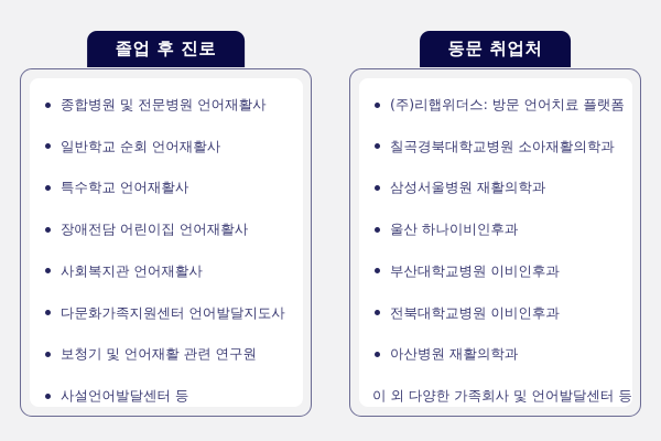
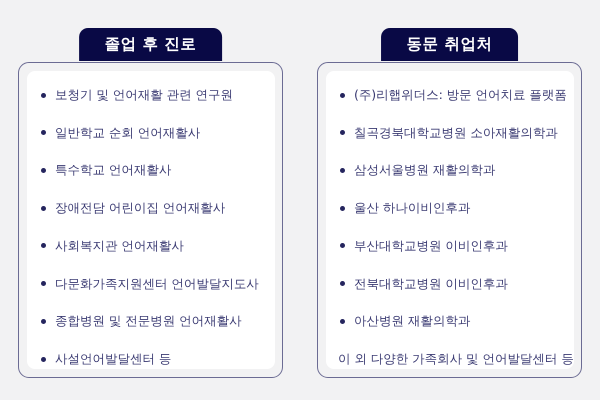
  졸업 후 진로
- 종합병원 및 전문병원 언어재활사
+ 보청기 및 언어재활 관련 연구원
  일반학교 순회 언어재활사
  특수학교 언어재활사
  장애전담 어린이집 언어재활사
  사회복지관 언어재활사
  다문화가족지원센터 언어발달지도사
- 보청기 및 언어재활 관련 연구원
+ 종합병원 및 전문병원 언어재활사
  사설언어발달센터 등
  동문 취업처
  (주)리햅위더스: 방문 언어치료 플랫폼
  칠곡경북대학교병원 소아재활의학과
  삼성서울병원 재활의학과
  울산 하나이비인후과
  부산대학교병원 이비인후과
  전북대학교병원 이비인후과
  아산병원 재활의학과
  이 외 다양한 가족회사 및 언어발달센터 등
